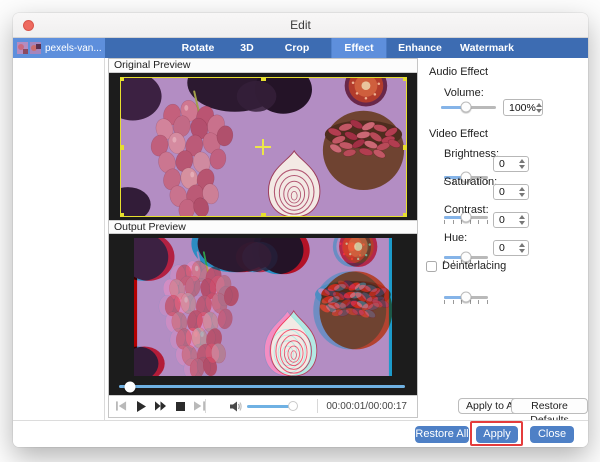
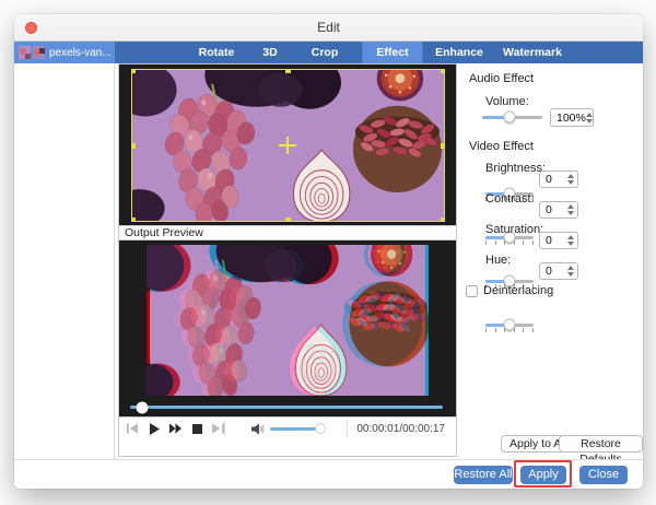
  Edit
  pexels-van...
  Rotate
  3D
  Crop
  Effect
  Enhance
  Watermark
- Original Preview
  Output Preview
  00:00:01/00:00:17
  Audio Effect
  Volume:
  100%
  Video Effect
  Brightness:
  0
- Saturation:
+ Contrast:
  0
- Contrast:
+ Saturation:
  0
  Hue:
  0
  Deinterlacing
  Apply to A
  Restore All
  Apply
  Close
